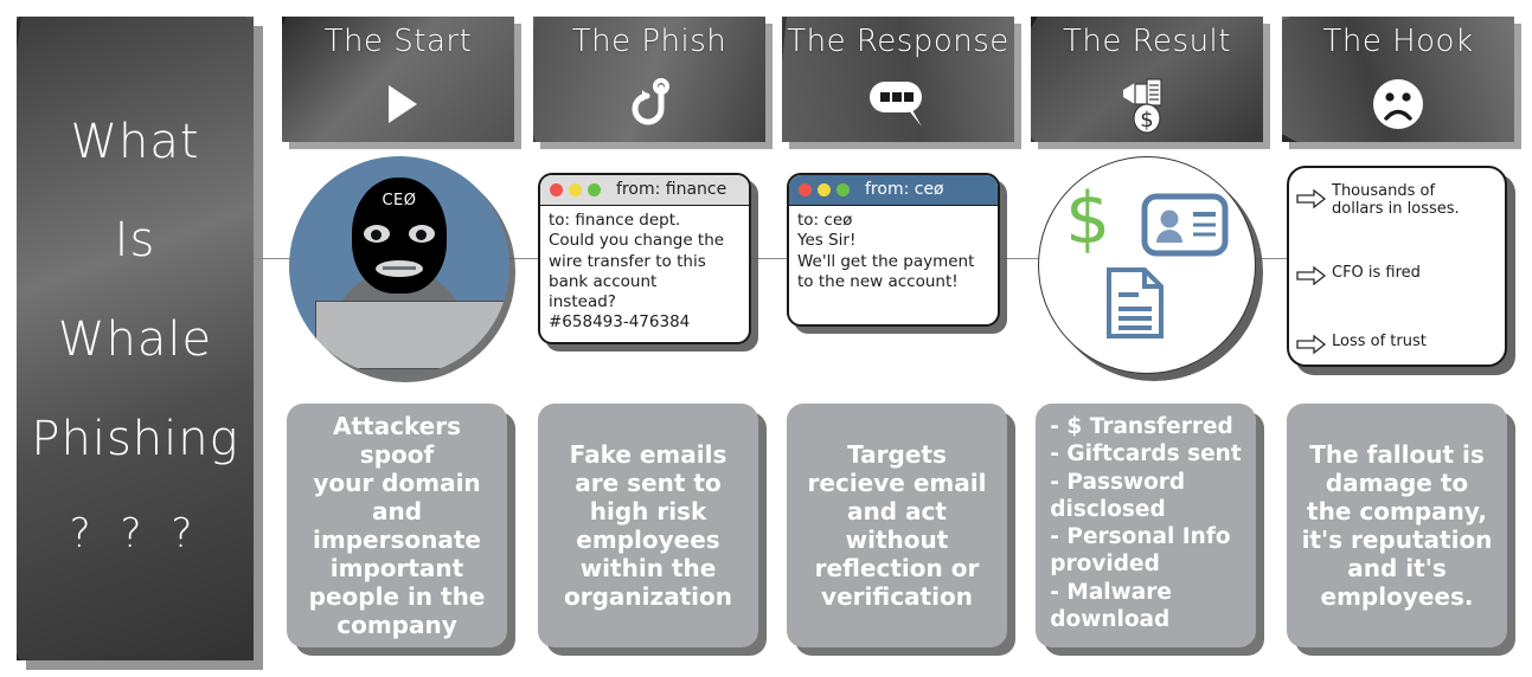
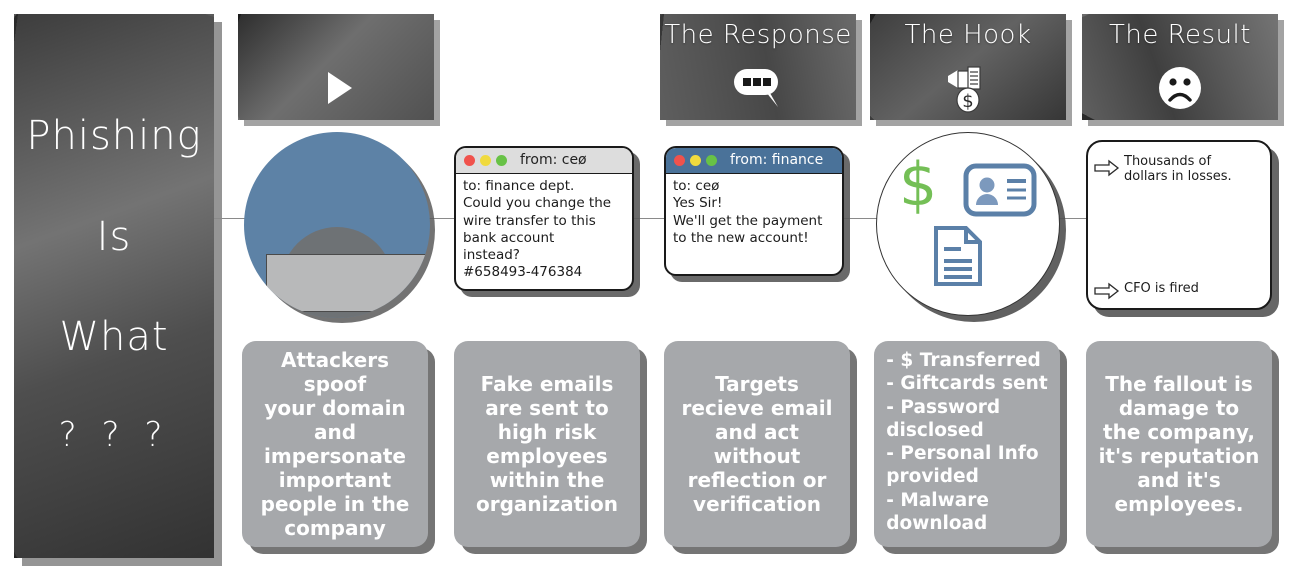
- What
+ Phishing
  Is
- Whale
- Phishing
+ What
  ? ? ?
- The Start
- CEØ
  Attackers spoof
  your domain
  and
  impersonate
  important
  people in the
  company
- The Phish
- from: finance
+ from: ceø
  to: finance dept.
  Could you change the
  wire transfer to this
  bank account
  instead?
  #658493-476384
  Fake emails
  are sent to
  high risk
  employees
  within the
  organization
  The Response
- from: ceø
+ from: finance
  to: ceø
  Yes Sir!
  We'll get the payment
  to the new account!
  Targets
  recieve email
  and act
  without
  reflection or
  verification
- The Result
+ The Hook
  $
  $
  - $ Transferred
  - Giftcards sent
  - Password
  disclosed
  - Personal Info
  provided
  - Malware
  download
- The Hook
+ The Result
  Thousands of
  dollars in losses.
  CFO is fired
- Loss of trust
  The fallout is
  damage to
  the company,
  it's reputation
  and it's
  employees.
